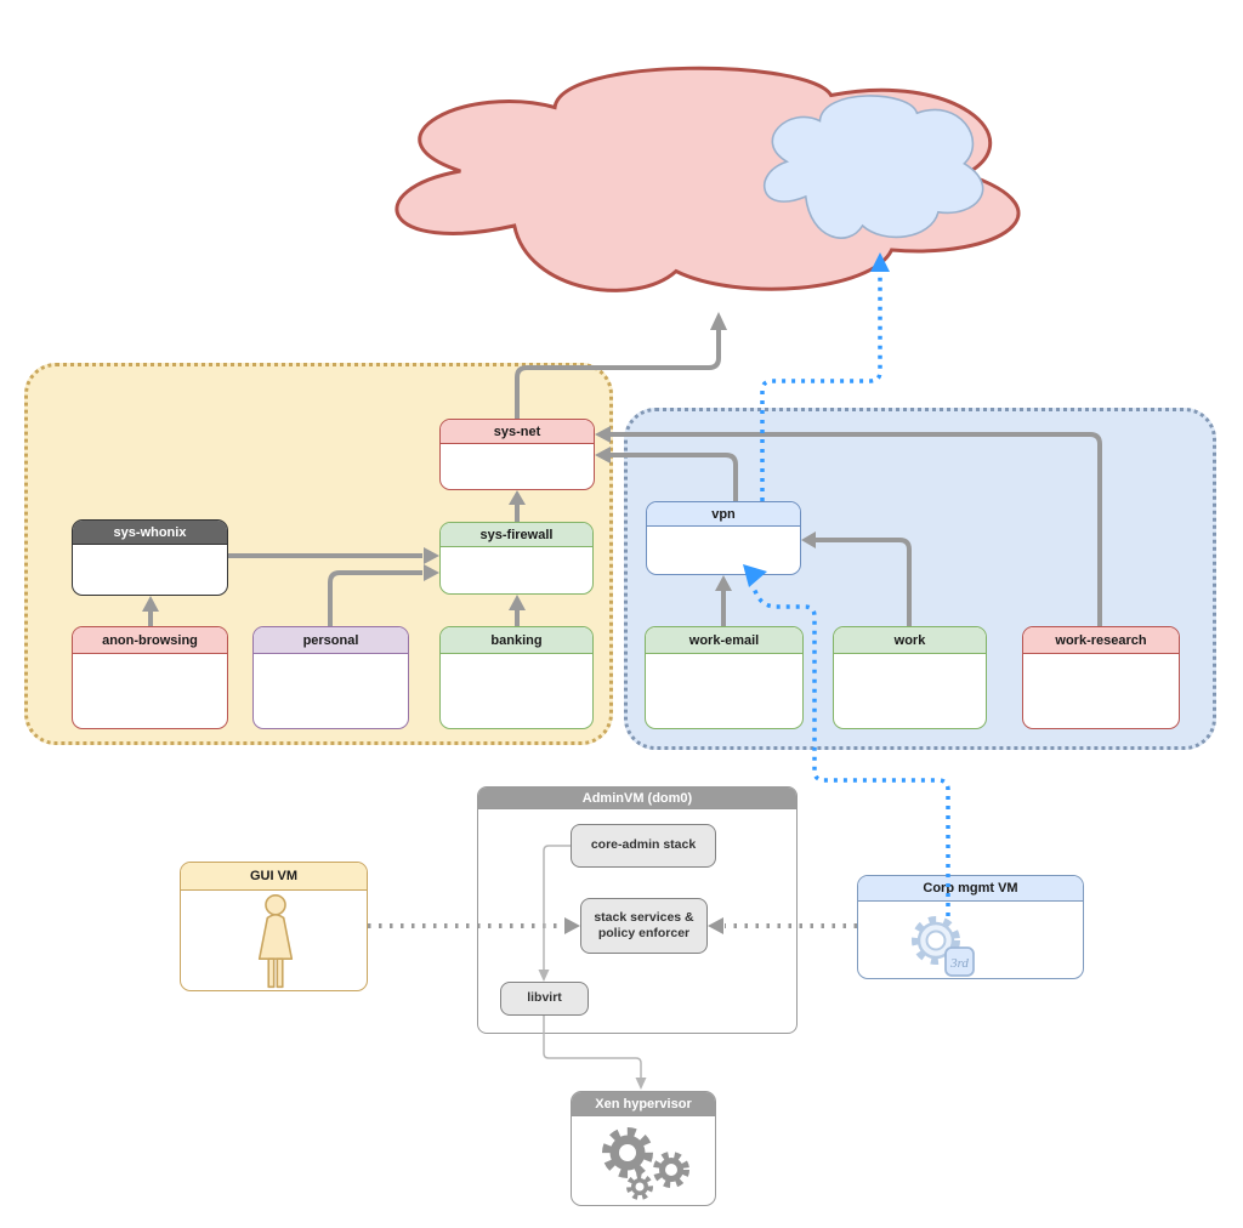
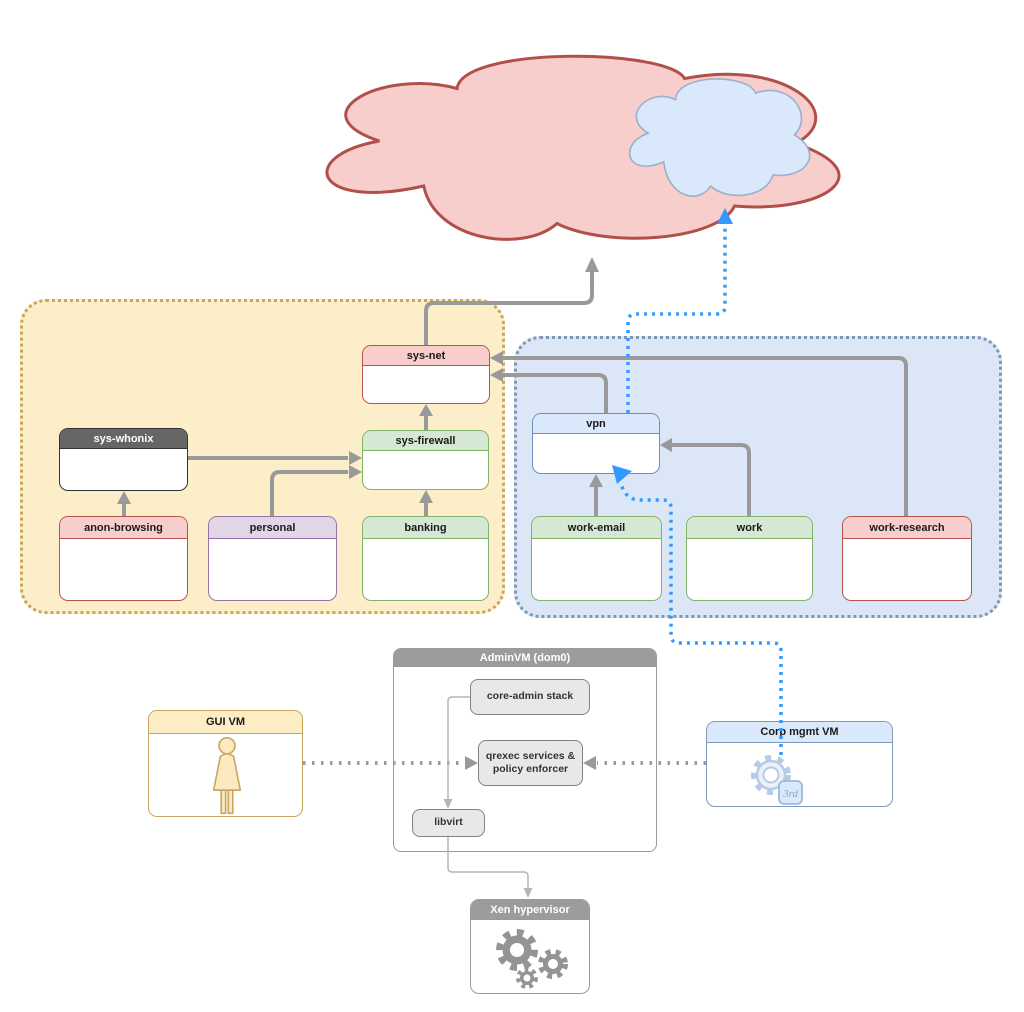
  sys-net
  sys-whonix
  sys-firewall
  anon-browsing
  personal
  banking
  vpn
  work-email
  work
  work-research
  AdminVM (dom0)
  core-admin stack
- stack services & policy enforcer
+ qrexec services & policy enforcer
  libvirt
  GUI VM
  Corp mgmt VM
  3rd
  Xen hypervisor
